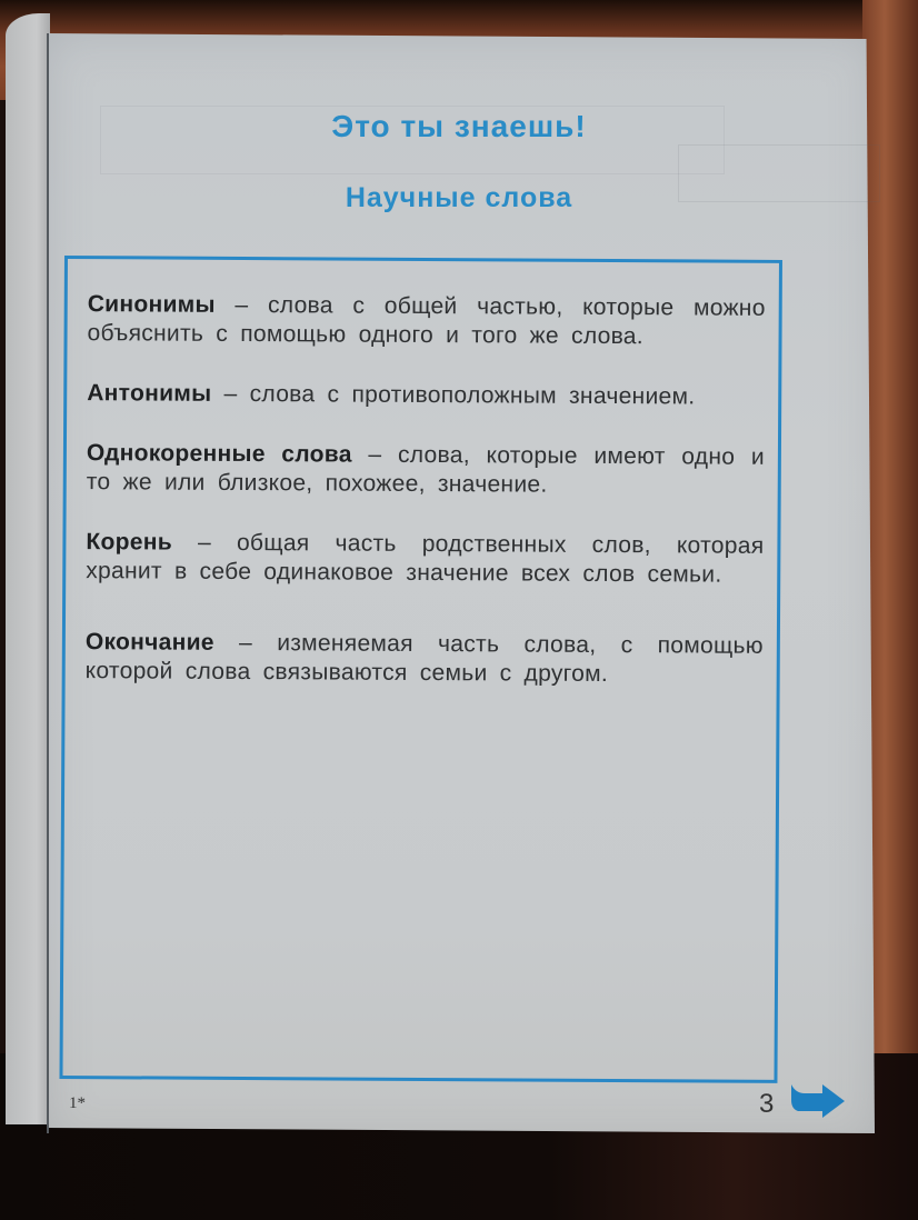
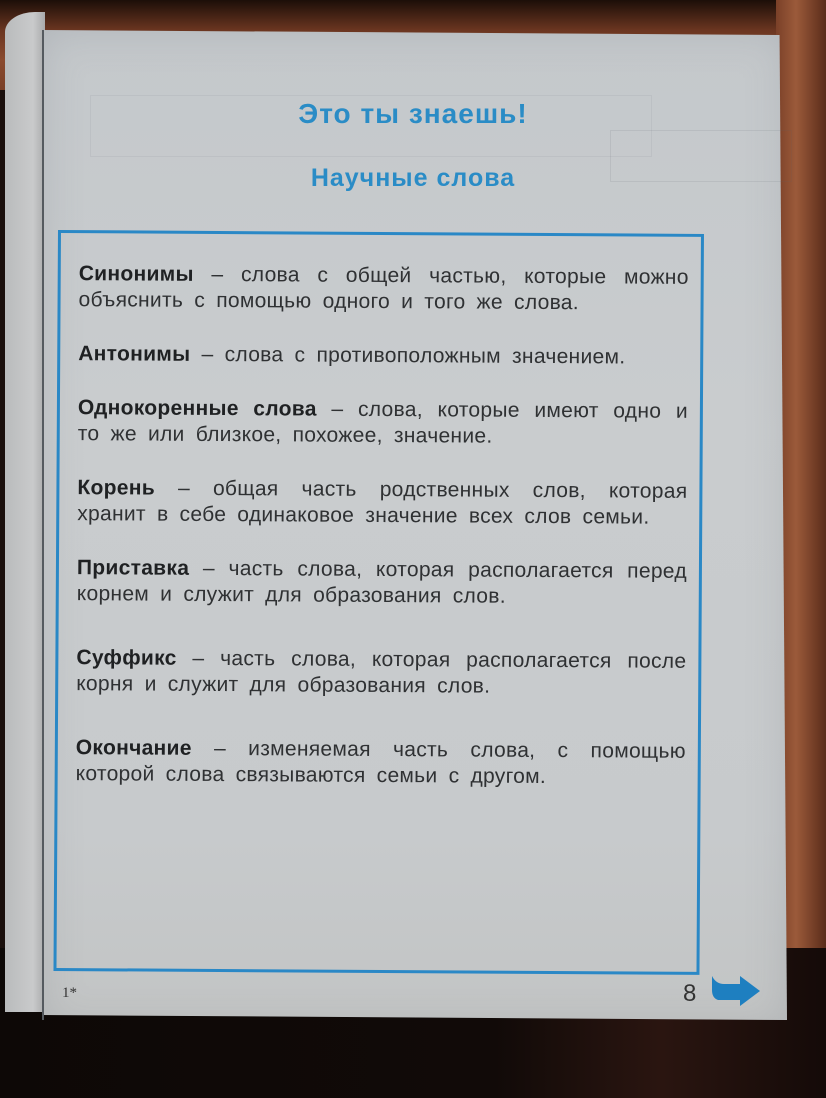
  Это ты знаешь!
  Научные слова
  Синонимы – слова с общей частью, которые можно объяснить с помощью одного и того же слова.
  Антонимы – слова с противоположным значением.
  Однокоренные слова – слова, которые имеют одно и то же или близкое, похожее, значение.
  Корень – общая часть родственных слов, которая хранит в себе одинаковое значение всех слов семьи.
+ Приставка – часть слова, которая располагается перед корнем и служит для образования слов.
+ Суффикс – часть слова, которая располагается после корня и служит для образования слов.
  Окончание – изменяемая часть слова, с помощью которой слова связываются семьи с другом.
  1*
- 3
+ 8
